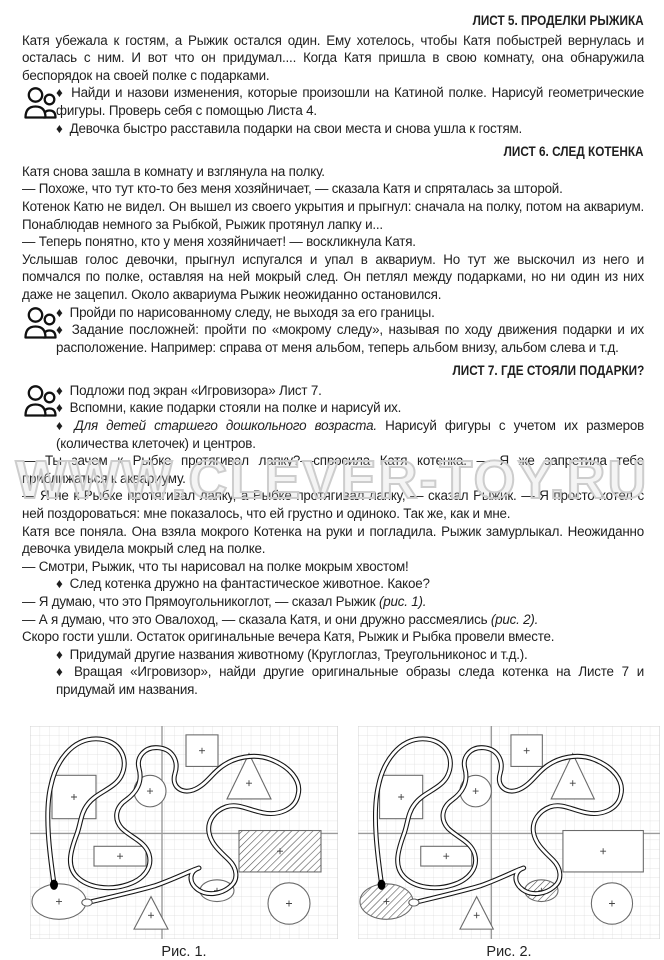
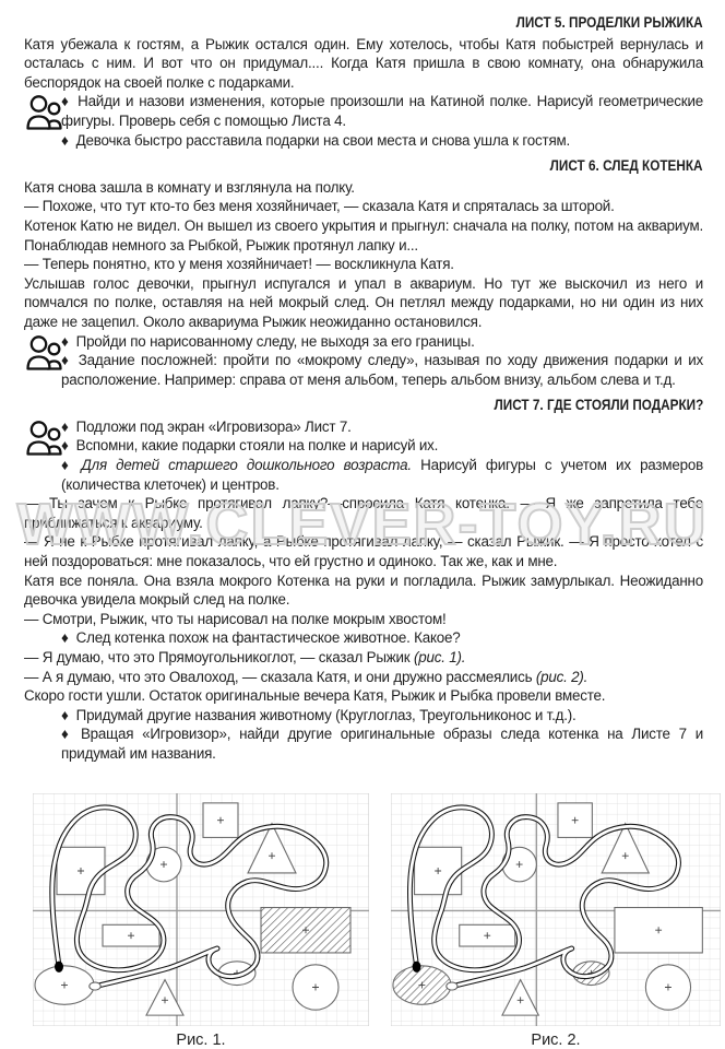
  WWW.CLEVER-TOY.RU
  ЛИСТ 5. ПРОДЕЛКИ РЫЖИКА
  Катя убежала к гостям, а Рыжик остался один. Ему хотелось, чтобы Катя побыстрей вернулась и осталась с ним. И вот что он придумал.... Когда Катя пришла в свою комнату, она обнаружила беспорядок на своей полке с подарками.
  ♦ Найди и назови изменения, которые произошли на Катиной полке. Нарисуй геометрические фигуры. Проверь себя с помощью Листа 4.
  ♦ Девочка быстро расставила подарки на свои места и снова ушла к гостям.
  ЛИСТ 6. СЛЕД КОТЕНКА
  Катя снова зашла в комнату и взглянула на полку.
  — Похоже, что тут кто-то без меня хозяйничает, — сказала Катя и спряталась за шторой.
  Котенок Катю не видел. Он вышел из своего укрытия и прыгнул: сначала на полку, потом на аквариум. Понаблюдав немного за Рыбкой, Рыжик протянул лапку и...
  — Теперь понятно, кто у меня хозяйничает! — воскликнула Катя.
  Услышав голос девочки, прыгнул испугался и упал в аквариум. Но тут же выскочил из него и помчался по полке, оставляя на ней мокрый след. Он петлял между подарками, но ни один из них даже не зацепил. Около аквариума Рыжик неожиданно остановился.
  ♦ Пройди по нарисованному следу, не выходя за его границы.
  ♦ Задание посложней: пройти по «мокрому следу», называя по ходу движения подарки и их расположение. Например: справа от меня альбом, теперь альбом внизу, альбом слева и т.д.
  ЛИСТ 7. ГДЕ СТОЯЛИ ПОДАРКИ?
  ♦ Подложи под экран «Игровизора» Лист 7.
  ♦ Вспомни, какие подарки стояли на полке и нарисуй их.
  ♦ Для детей старшего дошкольного возраста. Нарисуй фигуры с учетом их размеров (количества клеточек) и центров.
  — Ты зачем к Рыбке протягивал лапку?—спросила Катя котенка. — Я же запретила тебе приближаться к аквариуму.
  — Я не к Рыбке протягивал лапку, а Рыбке протягивал лапку, — сказал Рыжик. — Я просто хотел с ней поздороваться: мне показалось, что ей грустно и одиноко. Так же, как и мне.
  Катя все поняла. Она взяла мокрого Котенка на руки и погладила. Рыжик замурлыкал. Неожиданно девочка увидела мокрый след на полке.
  — Смотри, Рыжик, что ты нарисовал на полке мокрым хвостом!
- ♦ След котенка дружно на фантастическое животное. Какое?
+ ♦ След котенка похож на фантастическое животное. Какое?
  — Я думаю, что это Прямоугольникоглот, — сказал Рыжик (рис. 1).
  — А я думаю, что это Овалоход, — сказала Катя, и они дружно рассмеялись (рис. 2).
  Скоро гости ушли. Остаток оригинальные вечера Катя, Рыжик и Рыбка провели вместе.
  ♦ Придумай другие названия животному (Круглоглаз, Треугольниконос и т.д.).
  ♦ Вращая «Игровизор», найди другие оригинальные образы следа котенка на Листе 7 и придумай им названия.
  Рис. 1.
  Рис. 2.
